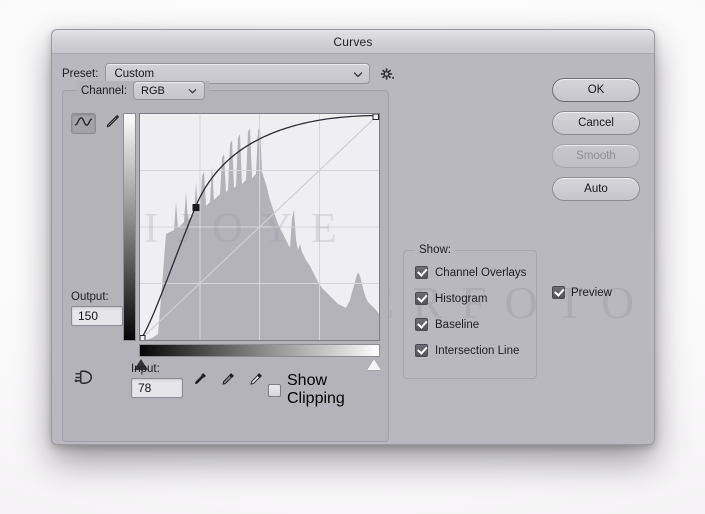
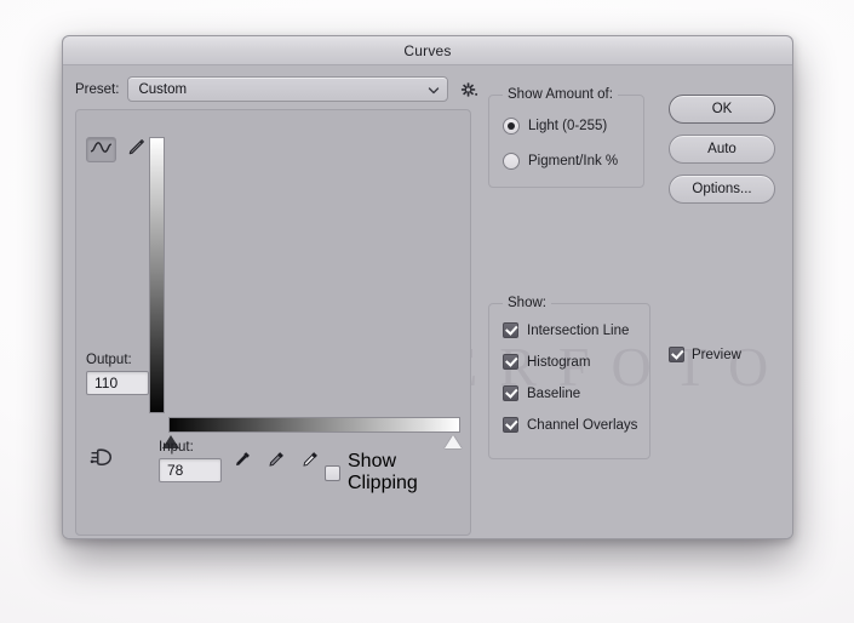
  Curves
  Preset:
  Custom
- Channel:
- RGB
- IJOYE
  Output:
- 150
+ 110
  Input:
  78
  Show Clipping
+ Show Amount of:
+ Light (0-255)
+ Pigment/Ink %
  Show:
- Channel Overlays
+ Intersection Line
  Histogram
  Baseline
- Intersection Line
+ Channel Overlays
  OK
- Cancel
- Smooth
  Auto
+ Options...
  Preview
